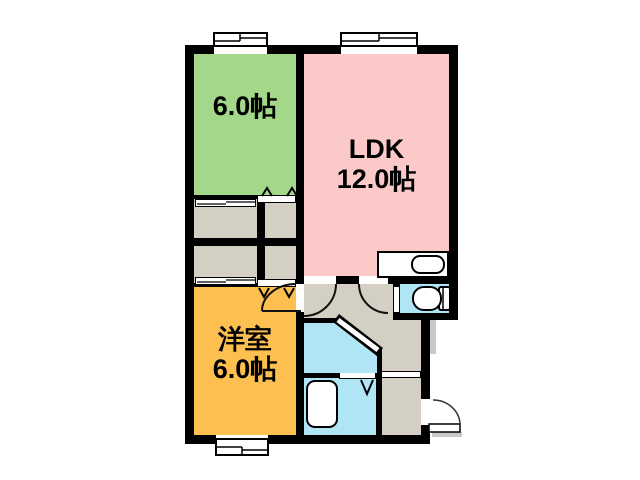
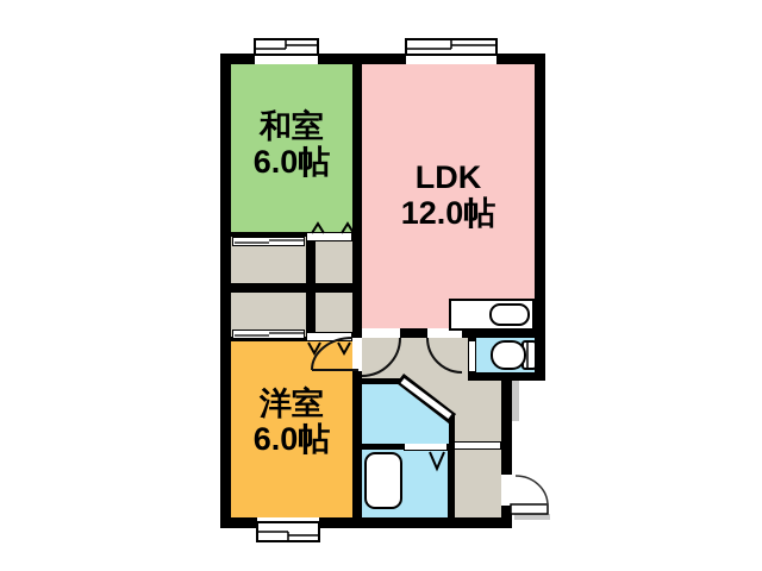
+ 和室
  6.0帖
  LDK
  12.0帖
  洋室
  6.0帖
